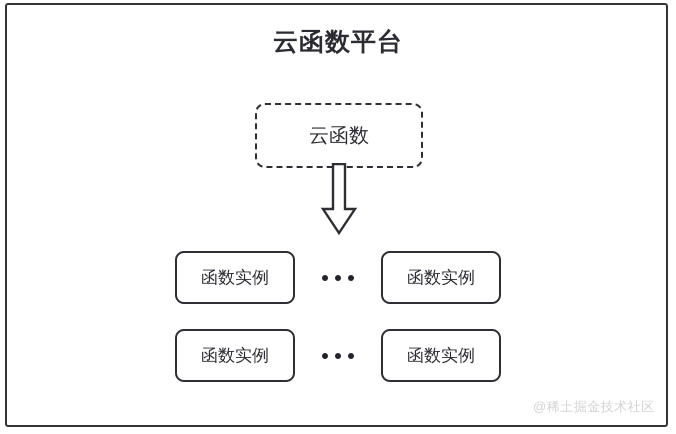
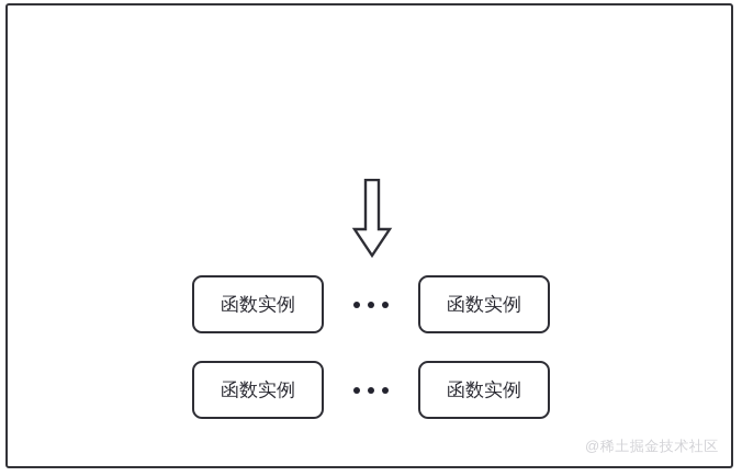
- 云函数平台
- 云函数
  函数实例
  函数实例
  函数实例
  函数实例
  @稀土掘金技术社区
